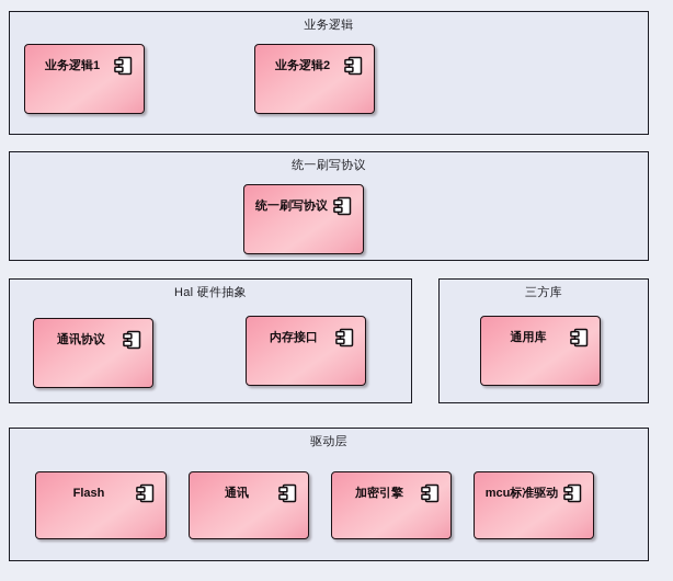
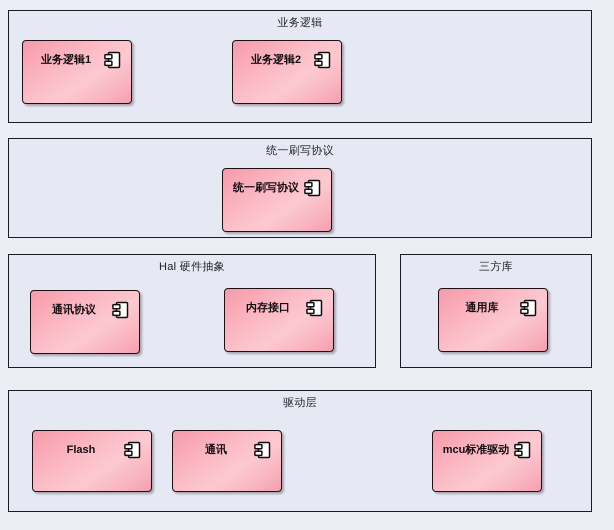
  业务逻辑
  业务逻辑1
  业务逻辑2
  统一刷写协议
  统一刷写协议
  Hal 硬件抽象
  通讯协议
  内存接口
  三方库
  通用库
  驱动层
  Flash
  通讯
- 加密引擎
  mcu标准驱动
